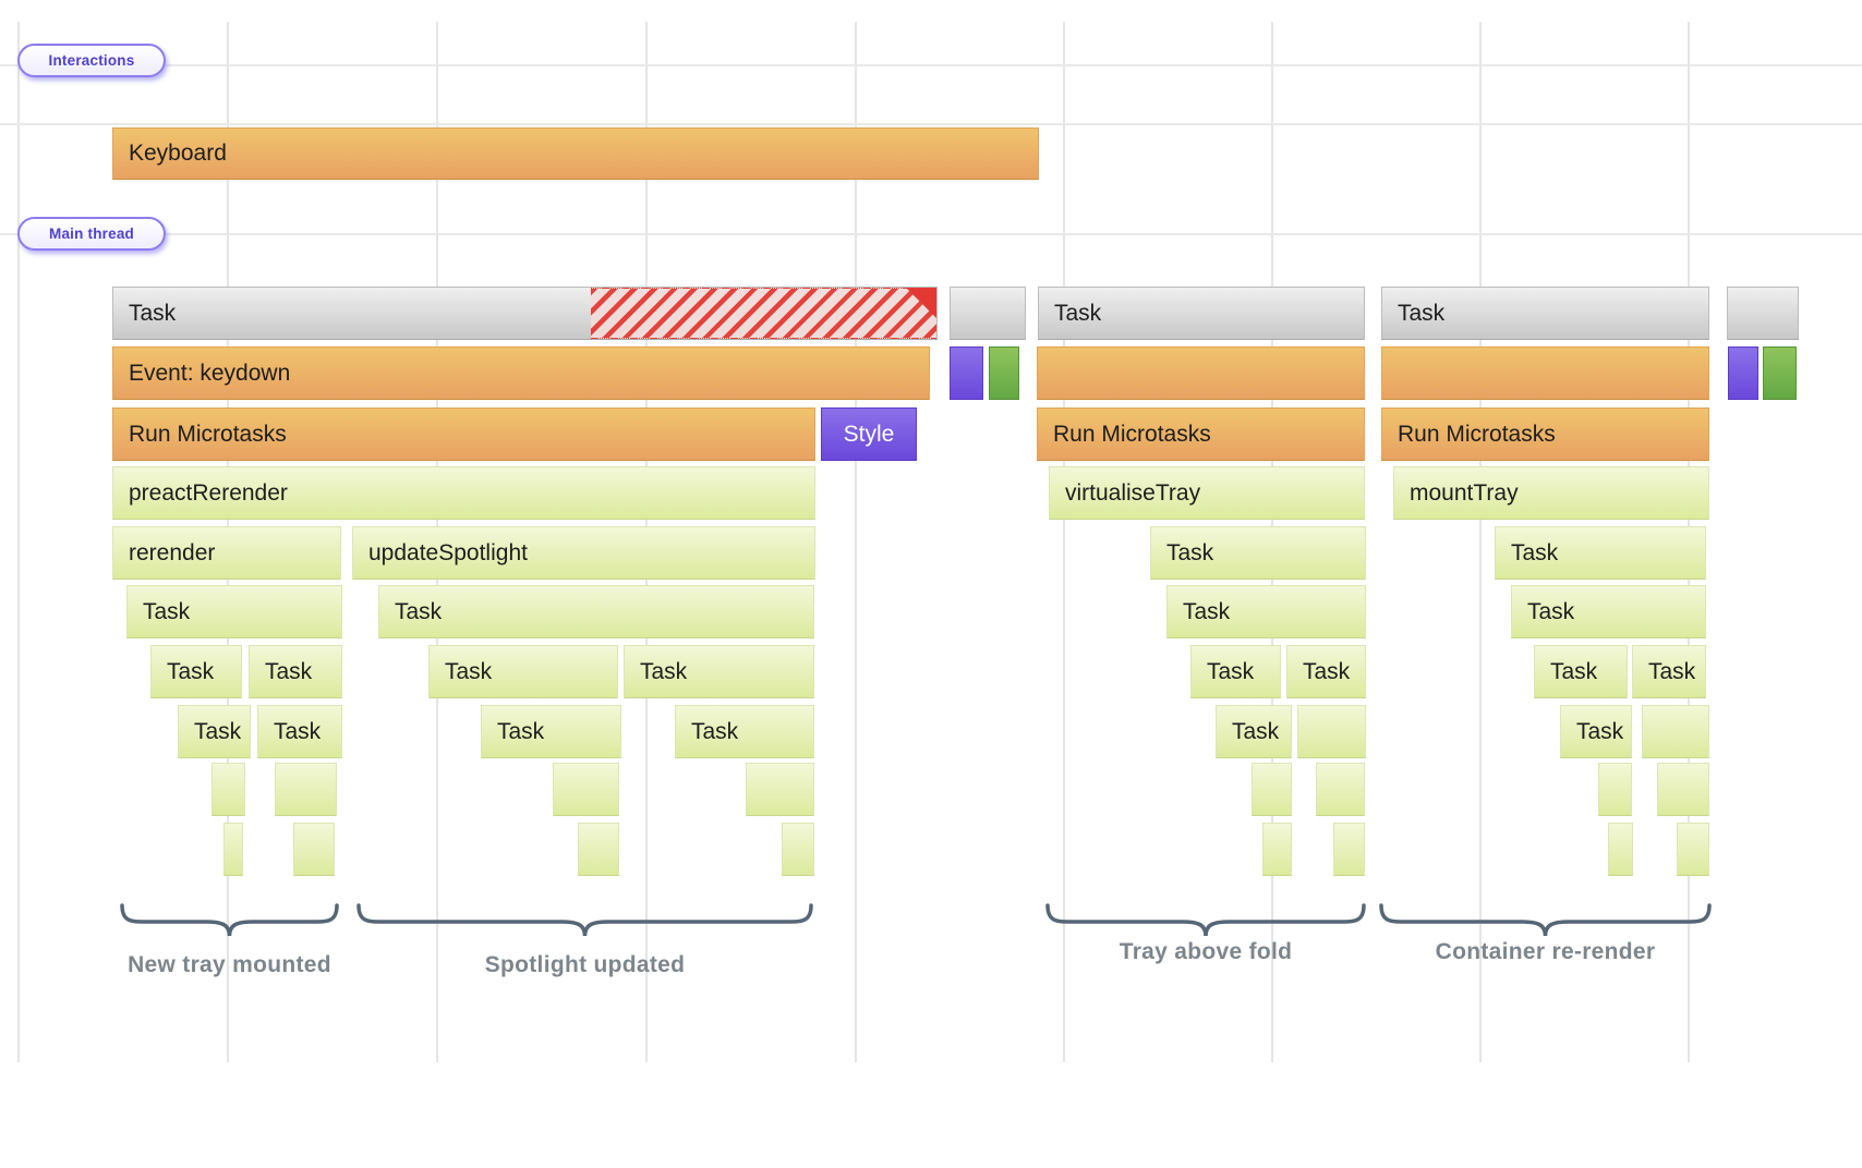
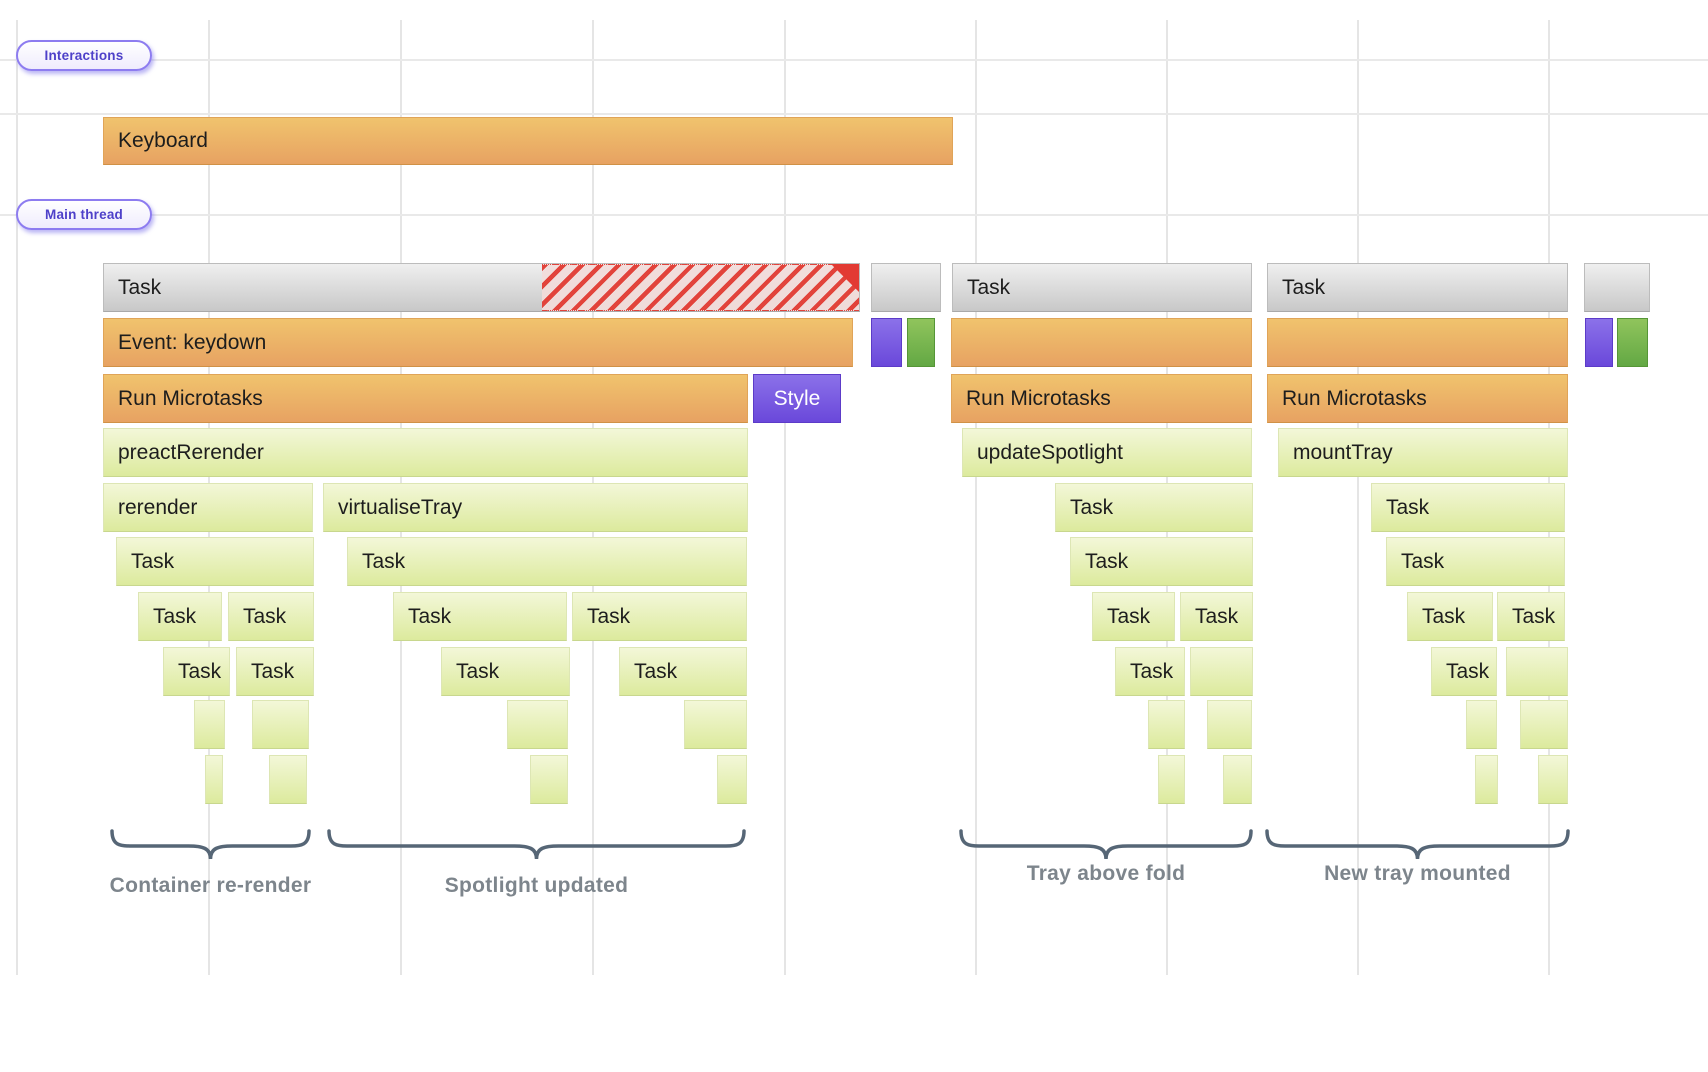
  Keyboard
  Task
  Event: keydown
  Run Microtasks
  Style
  preactRerender
  rerender
- updateSpotlight
+ virtualiseTray
  Task
  Task
  Task
  Task
  Task
  Task
  Task
  Task
  Task
  Task
  Task
  Run Microtasks
- virtualiseTray
+ updateSpotlight
  Task
  Task
  Task
  Task
  Task
  Task
  Run Microtasks
  mountTray
  Task
  Task
  Task
  Task
  Task
- New tray mounted
+ Container re-render
  Spotlight updated
  Tray above fold
- Container re-render
+ New tray mounted
  Interactions
  Main thread
